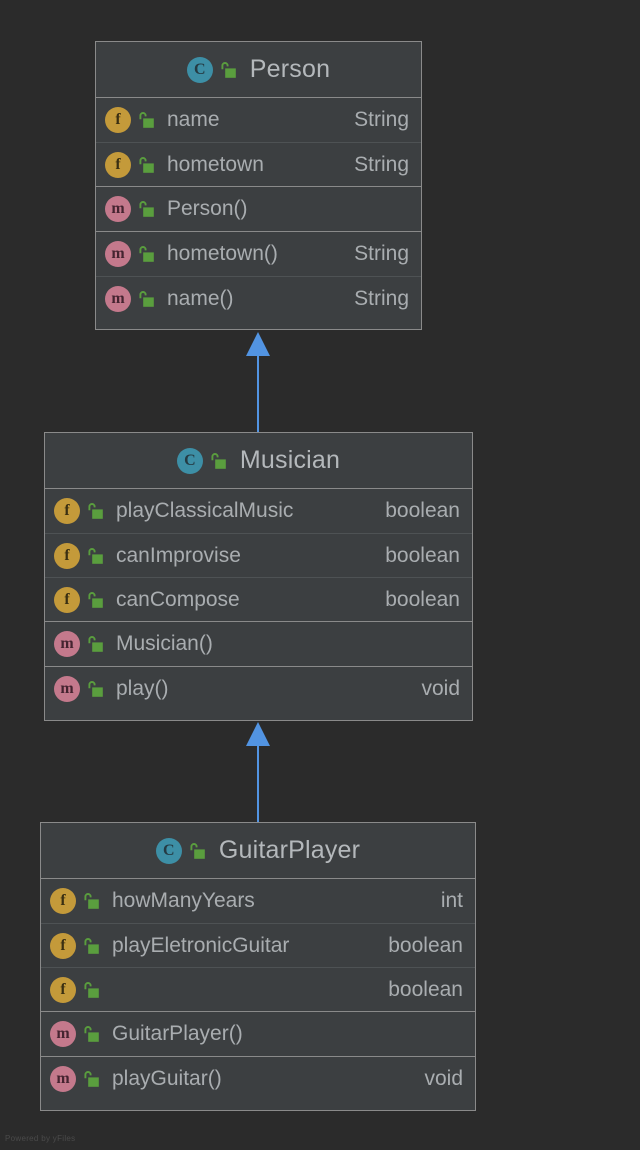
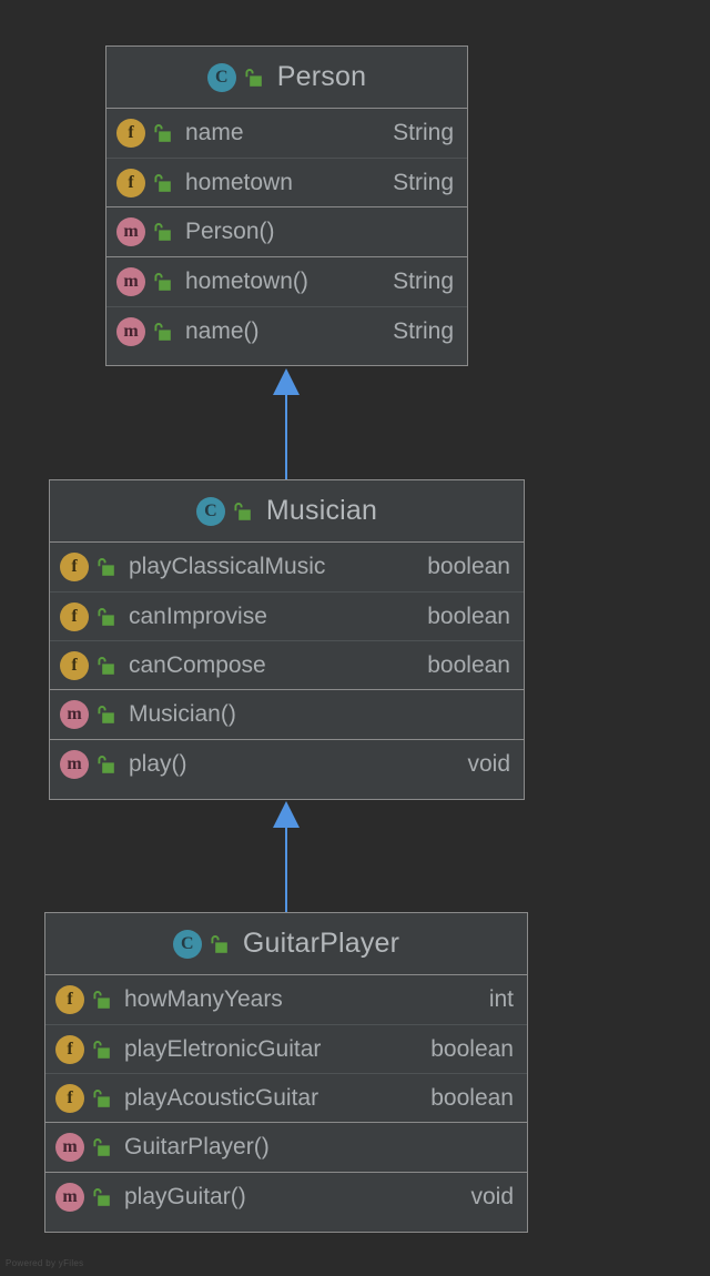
  C
  Person
  f
  name
  String
  f
  hometown
  String
  m
  Person()
  m
  hometown()
  String
  m
  name()
  String
  C
  Musician
  f
  playClassicalMusic
  boolean
  f
  canImprovise
  boolean
  f
  canCompose
  boolean
  m
  Musician()
  m
  play()
  void
  C
  GuitarPlayer
  f
  howManyYears
  int
  f
  playEletronicGuitar
  boolean
  f
+ playAcousticGuitar
  boolean
  m
  GuitarPlayer()
  m
  playGuitar()
  void
  Powered by yFiles
